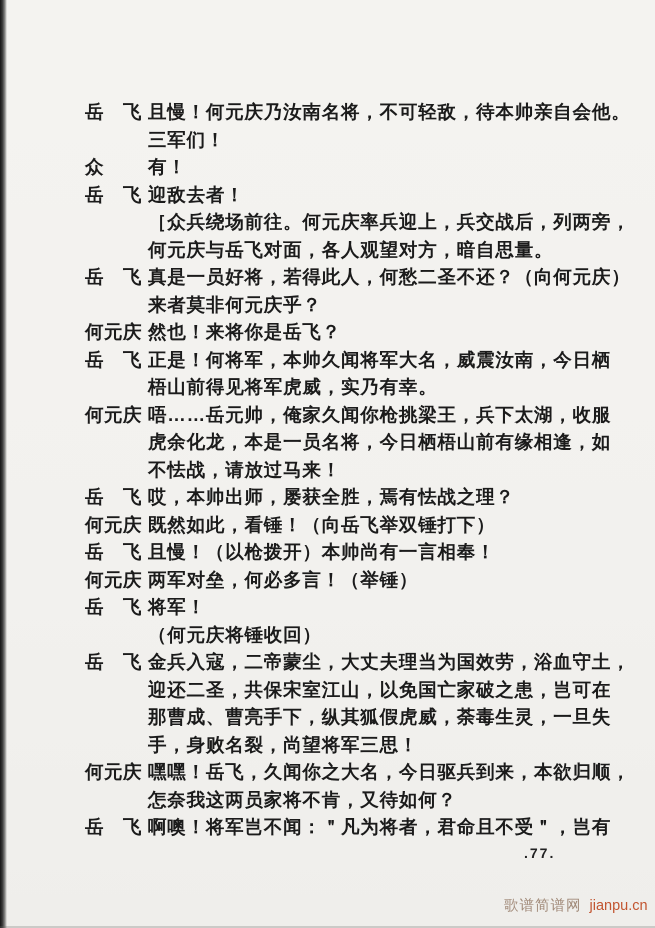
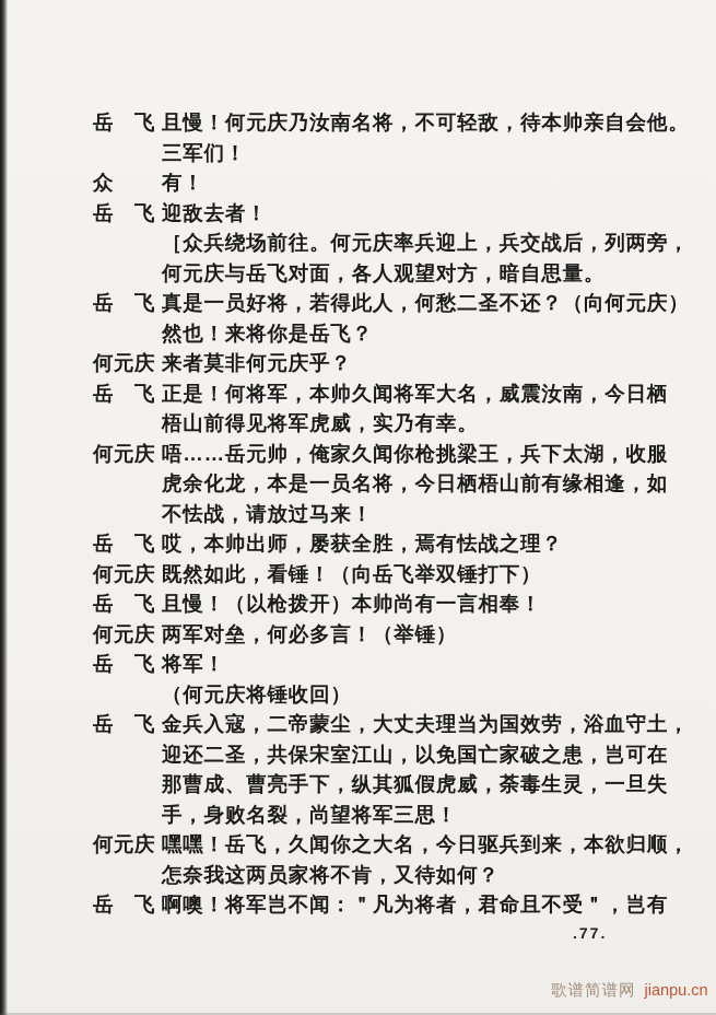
  岳 飞
  且慢！何元庆乃汝南名将，不可轻敌，待本帅亲自会他。
  三军们！
  众
  有！
  岳 飞
  迎敌去者！
  ［众兵绕场前往。何元庆率兵迎上，兵交战后，列两旁，
  何元庆与岳飞对面，各人观望对方，暗自思量。
  岳 飞
  真是一员好将，若得此人，何愁二圣不还？（向何元庆）
- 来者莫非何元庆乎？
+ 然也！来将你是岳飞？
  何元庆
- 然也！来将你是岳飞？
+ 来者莫非何元庆乎？
  岳 飞
  正是！何将军，本帅久闻将军大名，威震汝南，今日栖
  梧山前得见将军虎威，实乃有幸。
  何元庆
  唔……岳元帅，俺家久闻你枪挑梁王，兵下太湖，收服
  虎余化龙，本是一员名将，今日栖梧山前有缘相逢，如
  不怯战，请放过马来！
  岳 飞
  哎，本帅出师，屡获全胜，焉有怯战之理？
  何元庆
  既然如此，看锤！（向岳飞举双锤打下）
  岳 飞
  且慢！（以枪拨开）本帅尚有一言相奉！
  何元庆
  两军对垒，何必多言！（举锤）
  岳 飞
  将军！
  （何元庆将锤收回）
  岳 飞
  金兵入寇，二帝蒙尘，大丈夫理当为国效劳，浴血守土，
  迎还二圣，共保宋室江山，以免国亡家破之患，岂可在
  那曹成、曹亮手下，纵其狐假虎威，荼毒生灵，一旦失
  手，身败名裂，尚望将军三思！
  何元庆
  嘿嘿！岳飞，久闻你之大名，今日驱兵到来，本欲归顺，
  怎奈我这两员家将不肯，又待如何？
  岳 飞
  啊噢！将军岂不闻：＂凡为将者，君命且不受＂，岂有
  .77.
  歌谱简谱网 jianpu.cn
